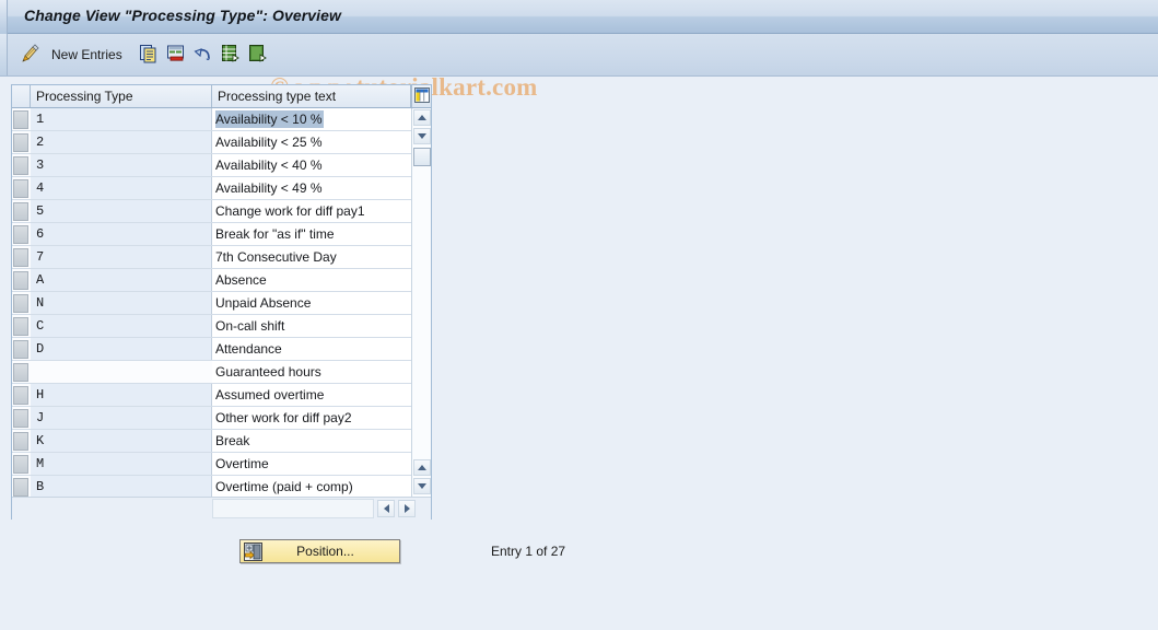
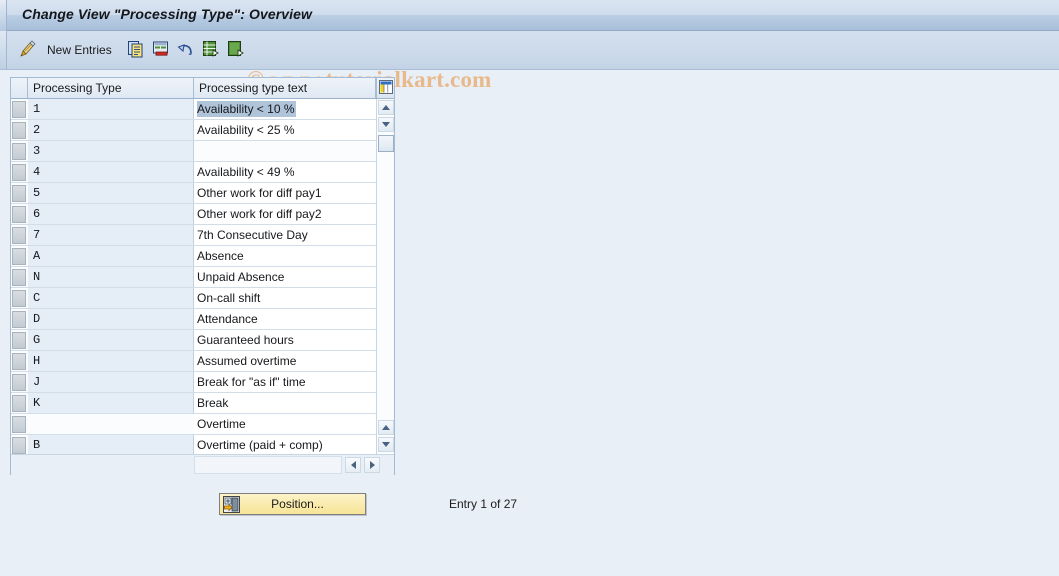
  Change View "Processing Type": Overview
  New Entries
  Processing Type
  Processing type text
  1
  Availability < 10 %
  2
  Availability < 25 %
  3
- Availability < 40 %
  4
  Availability < 49 %
  5
- Change work for diff pay1
+ Other work for diff pay1
  6
- Break for "as if" time
+ Other work for diff pay2
  7
  7th Consecutive Day
  A
  Absence
  N
  Unpaid Absence
  C
  On-call shift
  D
  Attendance
+ G
  Guaranteed hours
  H
  Assumed overtime
  J
- Other work for diff pay2
+ Break for "as if" time
  K
  Break
- M
  Overtime
  B
  Overtime (paid + comp)
  Position...
  Entry 1 of 27
